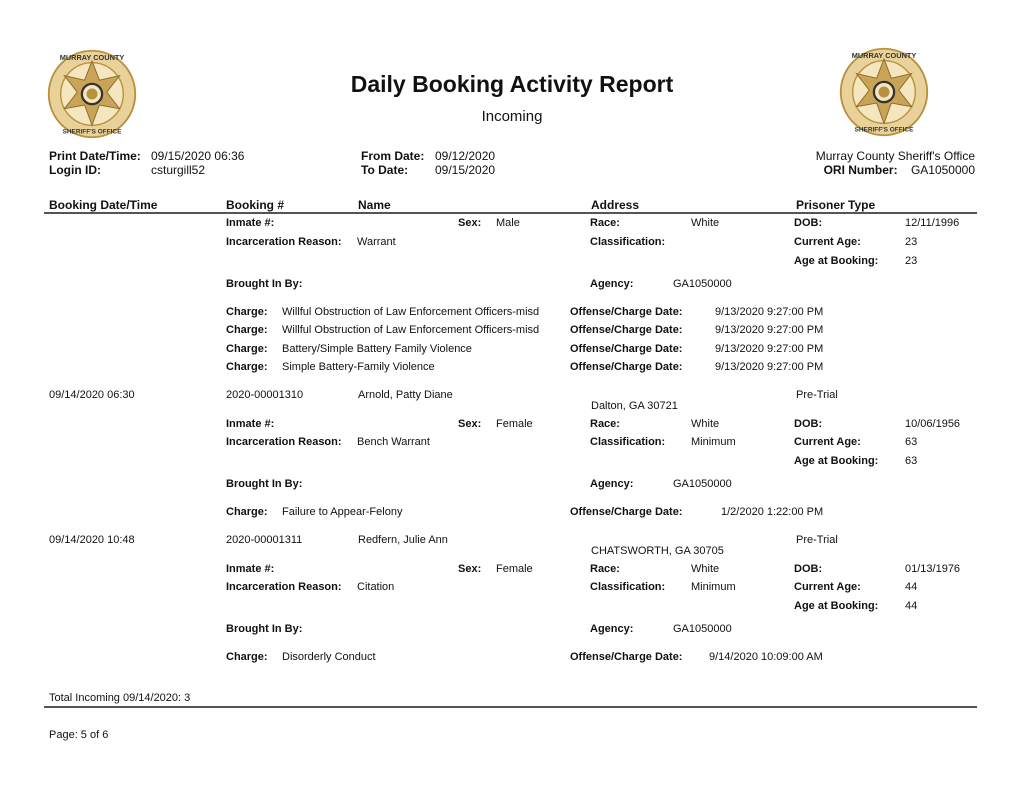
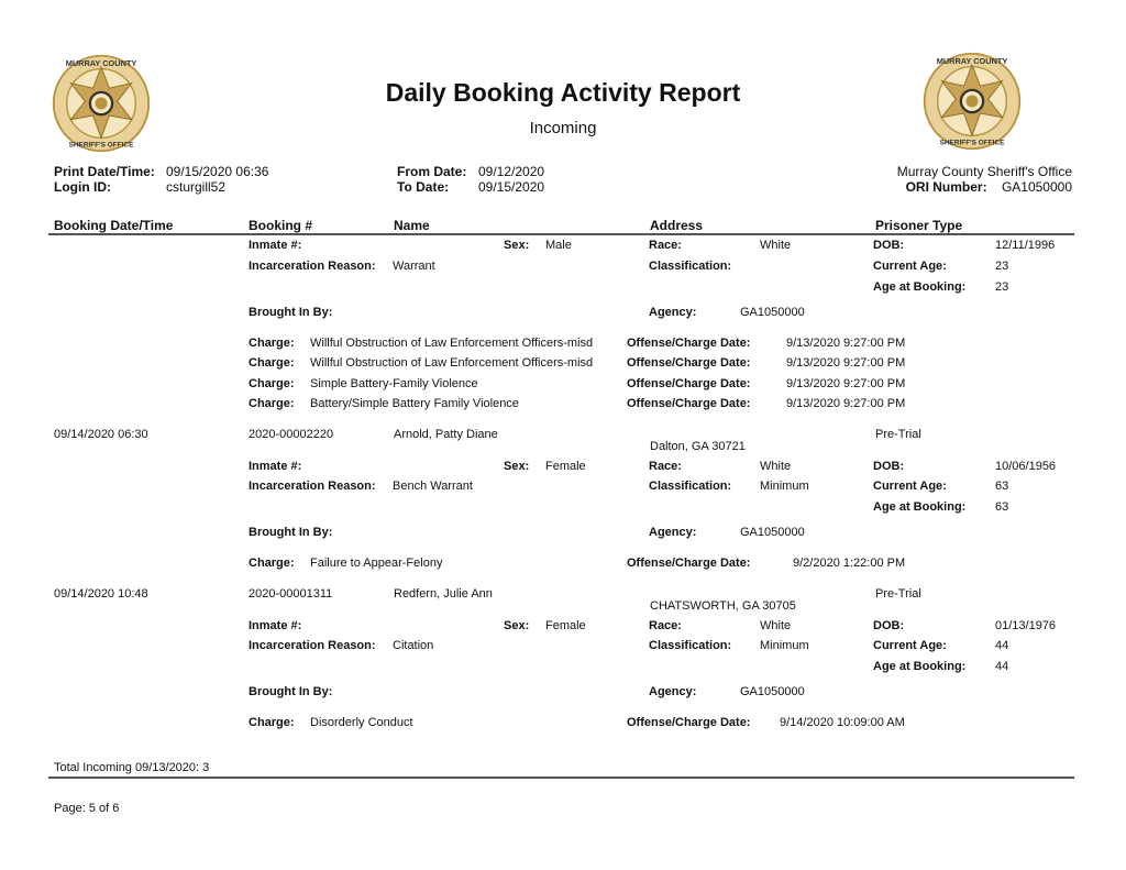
  MURRAY COUNTY
  MURRAY COUNTY
  Daily Booking Activity Report
  Incoming
  Print Date/Time:
  09/15/2020 06:36
  Login ID:
  csturgill52
  From Date:
  09/12/2020
  To Date:
  09/15/2020
  Murray County Sheriff's Office
  ORI Number: GA1050000
  Booking Date/Time
  Booking #
  Name
  Address
  Prisoner Type
  Inmate #:
  Sex:
  Male
  Race:
  White
  DOB:
  12/11/1996
  Incarceration Reason:
  Warrant
  Classification:
  Current Age:
  23
  Age at Booking:
  23
  Brought In By:
  Agency:
  GA1050000
  Charge:
  Willful Obstruction of Law Enforcement Officers-misd
  Offense/Charge Date:
  9/13/2020 9:27:00 PM
  Charge:
  Willful Obstruction of Law Enforcement Officers-misd
  Offense/Charge Date:
  9/13/2020 9:27:00 PM
  Charge:
- Battery/Simple Battery Family Violence
+ Simple Battery-Family Violence
  Offense/Charge Date:
  9/13/2020 9:27:00 PM
  Charge:
- Simple Battery-Family Violence
+ Battery/Simple Battery Family Violence
  Offense/Charge Date:
  9/13/2020 9:27:00 PM
  09/14/2020 06:30
- 2020-00001310
+ 2020-00002220
  Arnold, Patty Diane
  Pre-Trial
  Dalton, GA 30721
  Inmate #:
  Sex:
  Female
  Race:
  White
  DOB:
  10/06/1956
  Incarceration Reason:
  Bench Warrant
  Classification:
  Minimum
  Current Age:
  63
  Age at Booking:
  63
  Brought In By:
  Agency:
  GA1050000
  Charge:
  Failure to Appear-Felony
  Offense/Charge Date:
- 1/2/2020 1:22:00 PM
+ 9/2/2020 1:22:00 PM
  09/14/2020 10:48
  2020-00001311
  Redfern, Julie Ann
  Pre-Trial
  CHATSWORTH, GA 30705
  Inmate #:
  Sex:
  Female
  Race:
  White
  DOB:
  01/13/1976
  Incarceration Reason:
  Citation
  Classification:
  Minimum
  Current Age:
  44
  Age at Booking:
  44
  Brought In By:
  Agency:
  GA1050000
  Charge:
  Disorderly Conduct
  Offense/Charge Date:
  9/14/2020 10:09:00 AM
- Total Incoming 09/14/2020: 3
+ Total Incoming 09/13/2020: 3
  Page: 5 of 6
